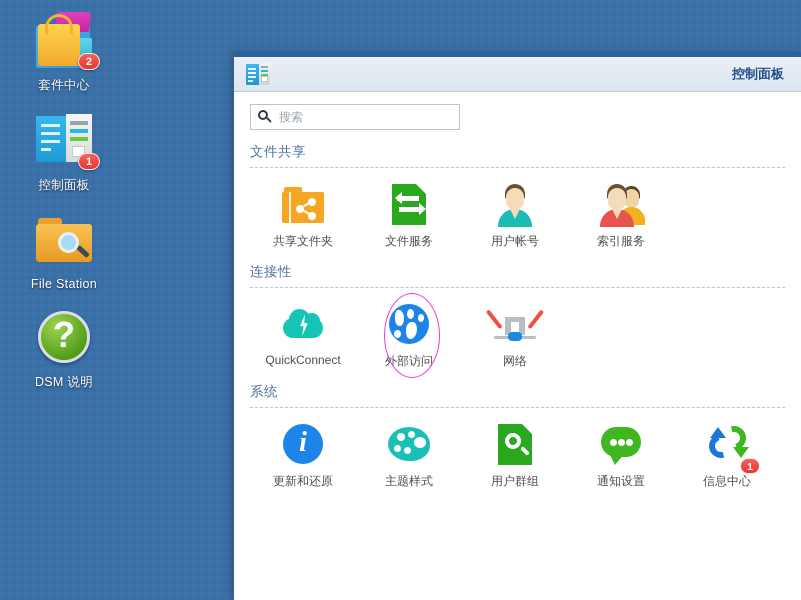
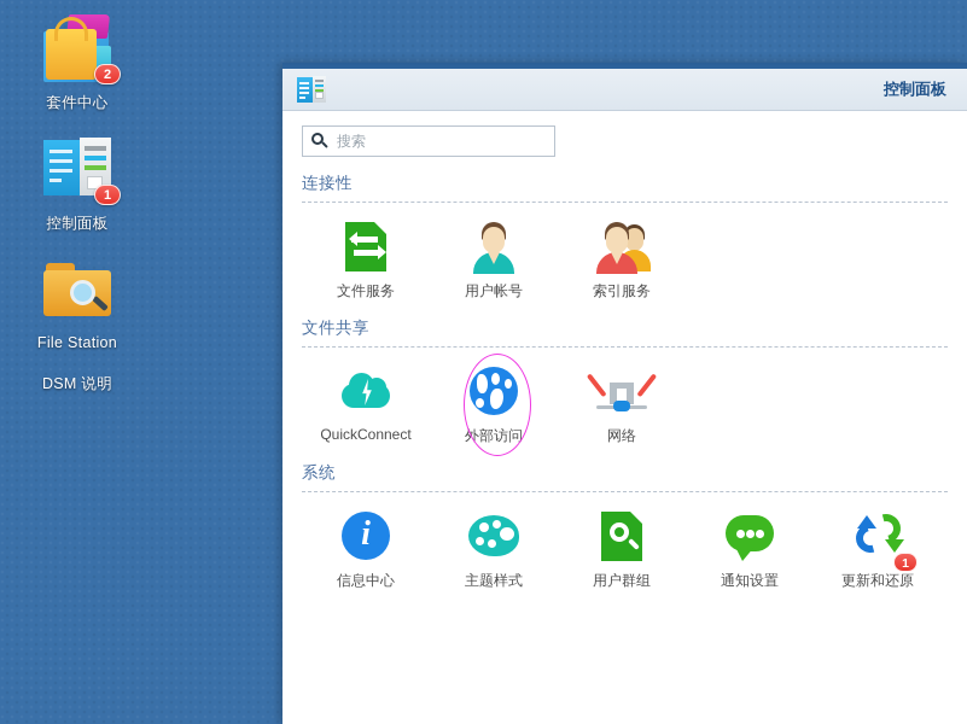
  2
  套件中心
  1
  控制面板
  File Station
- ?
  DSM 说明
  控制面板
  搜索
- 文件共享
+ 连接性
- 共享文件夹
  文件服务
  用户帐号
  索引服务
- 连接性
+ 文件共享
  QuickConnect
  外部访问
  网络
  系统
  i
- 更新和还原
+ 信息中心
  主题样式
  用户群组
  通知设置
  1
- 信息中心
+ 更新和还原
